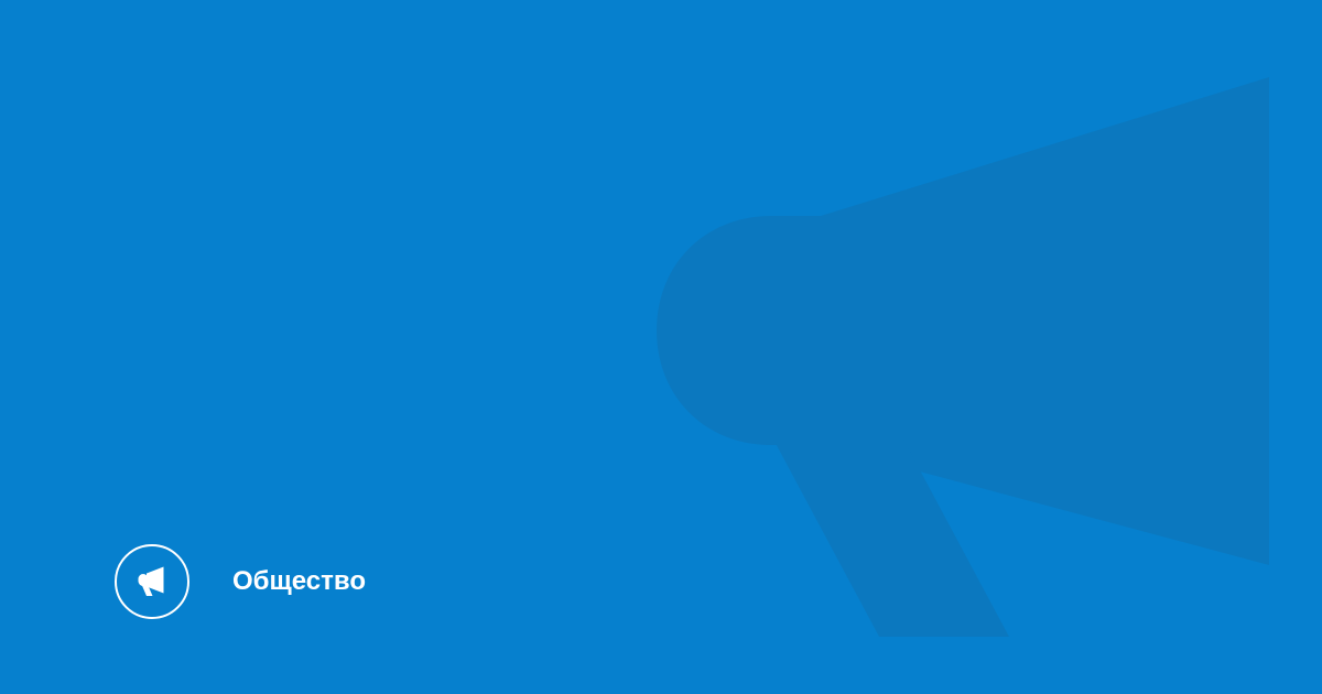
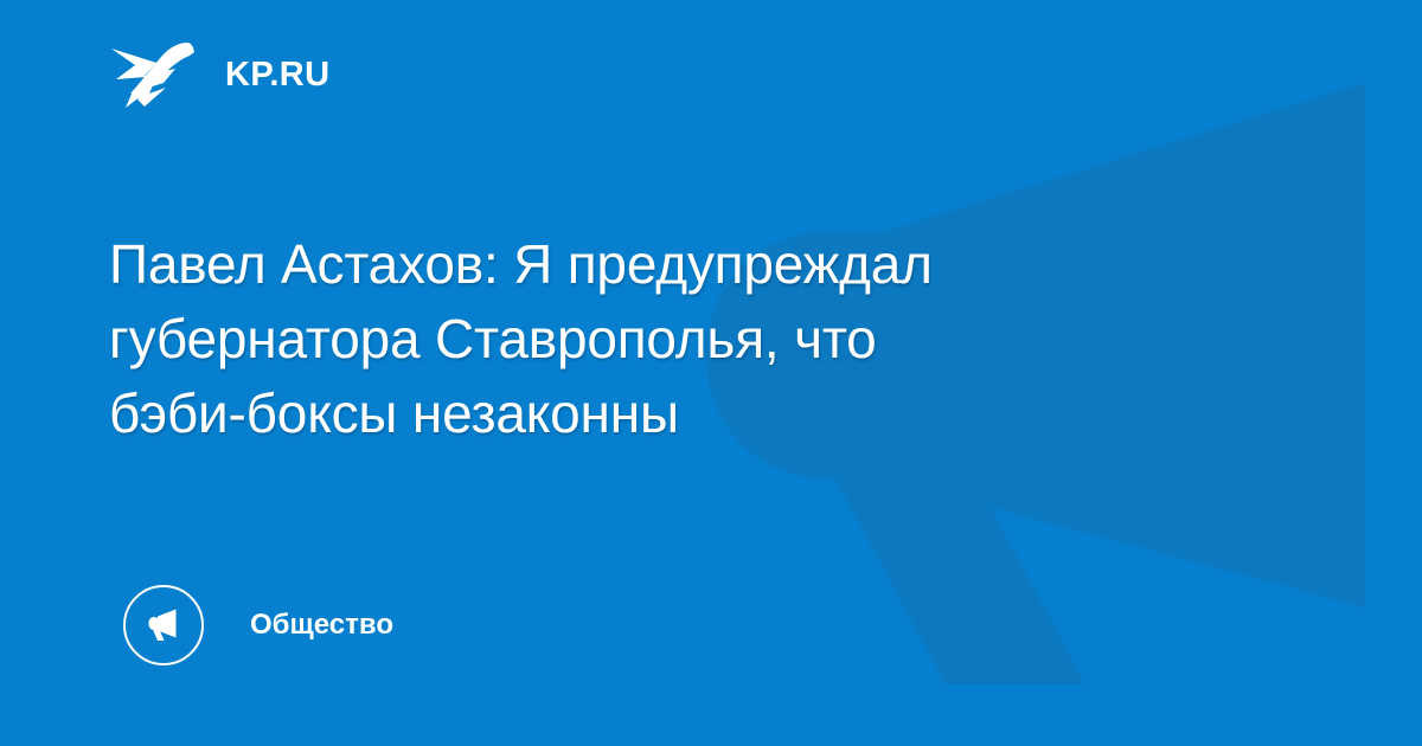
+ KP.RU
+ Павел Астахов: Я предупреждал
+ губернатора Ставрополья, что
+ бэби-боксы незаконны
  Общество
